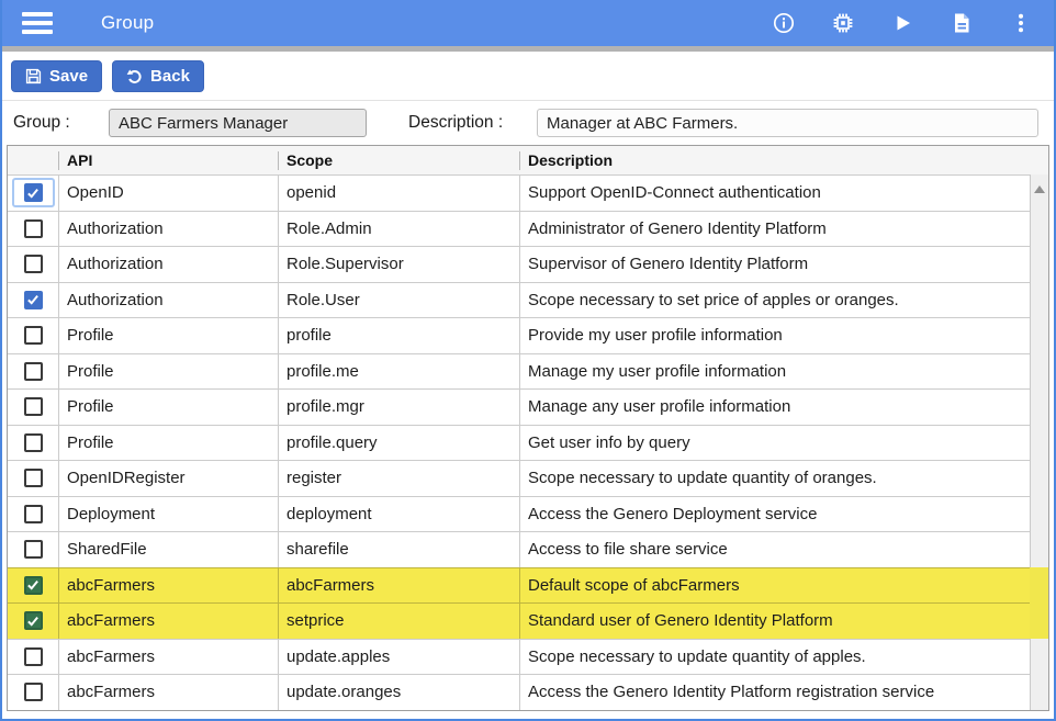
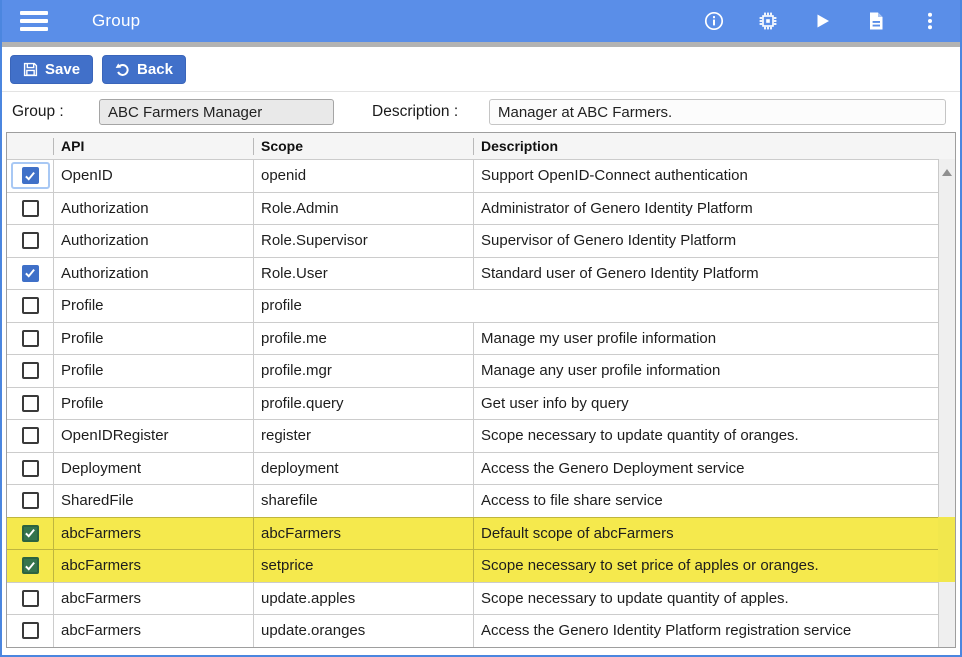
  Group
  Save
  Back
  Group :
  ABC Farmers Manager
  Description :
  Manager at ABC Farmers.
  API
  Scope
  Description
  OpenID
  openid
  Support OpenID-Connect authentication
  Authorization
  Role.Admin
  Administrator of Genero Identity Platform
  Authorization
  Role.Supervisor
  Supervisor of Genero Identity Platform
  Authorization
  Role.User
- Scope necessary to set price of apples or oranges.
+ Standard user of Genero Identity Platform
  Profile
  profile
- Provide my user profile information
  Profile
  profile.me
  Manage my user profile information
  Profile
  profile.mgr
  Manage any user profile information
  Profile
  profile.query
  Get user info by query
  OpenIDRegister
  register
  Scope necessary to update quantity of oranges.
  Deployment
  deployment
  Access the Genero Deployment service
  SharedFile
  sharefile
  Access to file share service
  abcFarmers
  abcFarmers
  Default scope of abcFarmers
  abcFarmers
  setprice
- Standard user of Genero Identity Platform
+ Scope necessary to set price of apples or oranges.
  abcFarmers
  update.apples
  Scope necessary to update quantity of apples.
  abcFarmers
  update.oranges
  Access the Genero Identity Platform registration service
